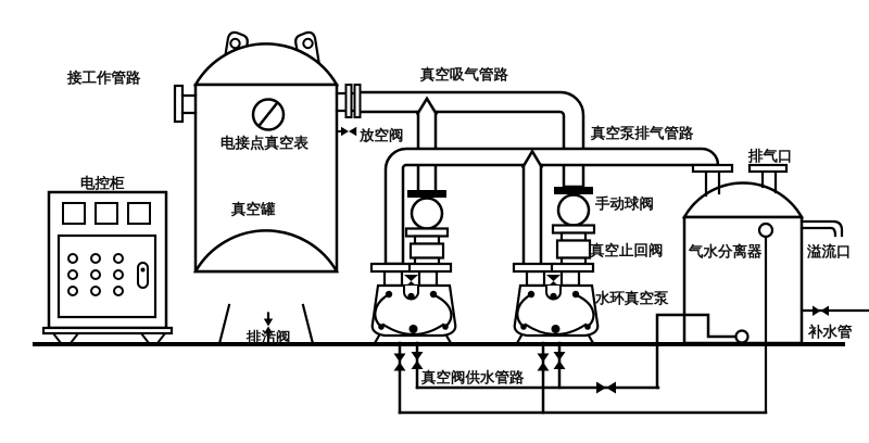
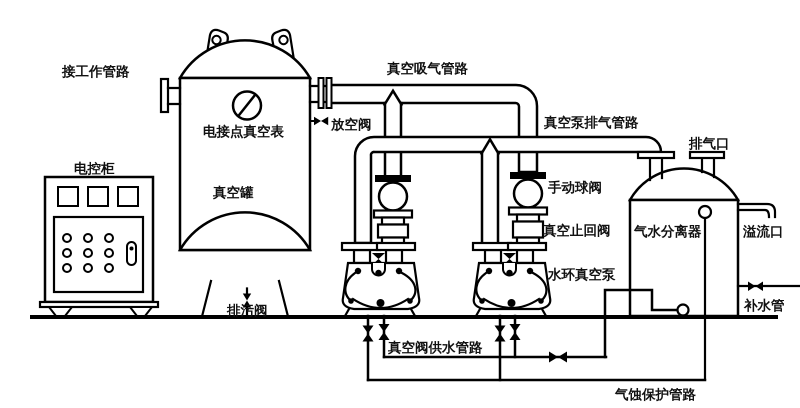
  接工作管路
  真空吸气管路
  电接点真空表
  放空阀
  真空泵排气管路
  排气口
  电控柜
  手动球阀
  真空罐
  气水分离器
  溢流口
  真空止回阀
  水环真空泵
  排污阀
  补水管
  真空阀供水管路
+ 气蚀保护管路
